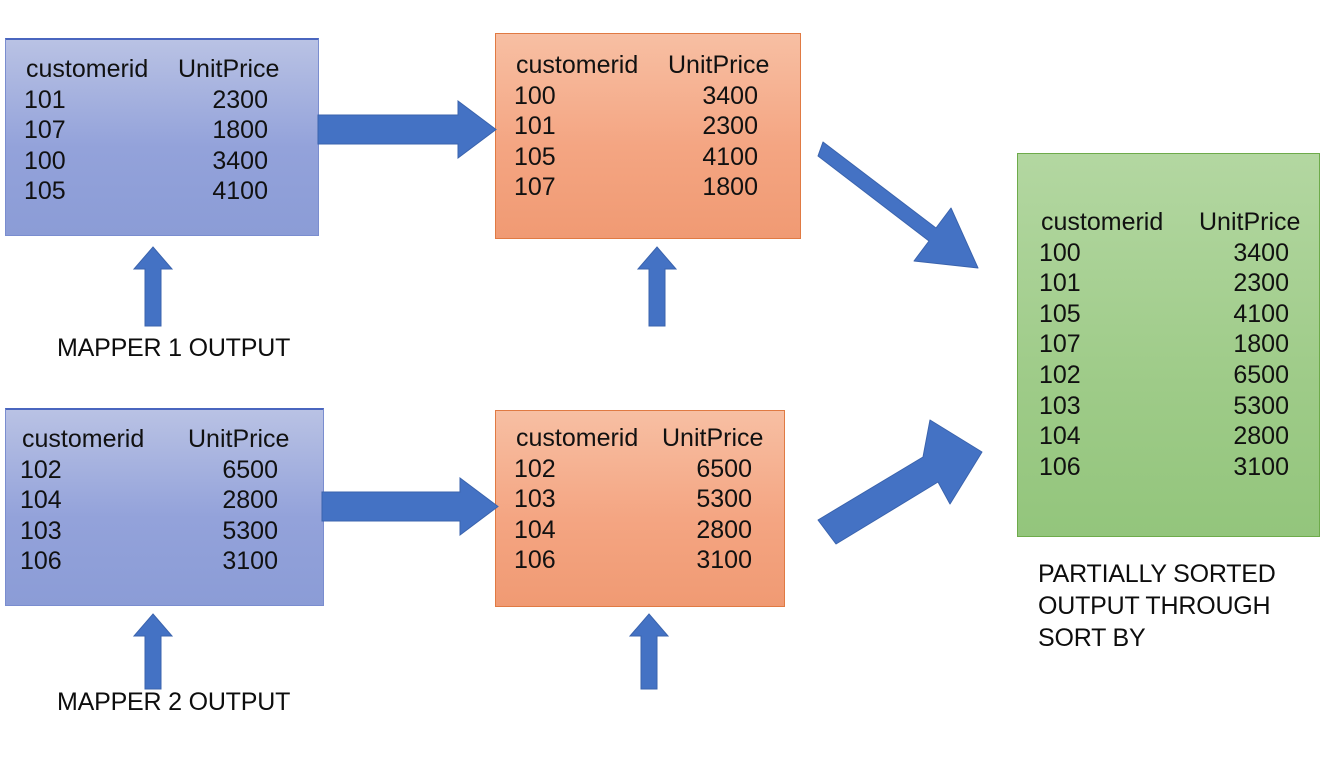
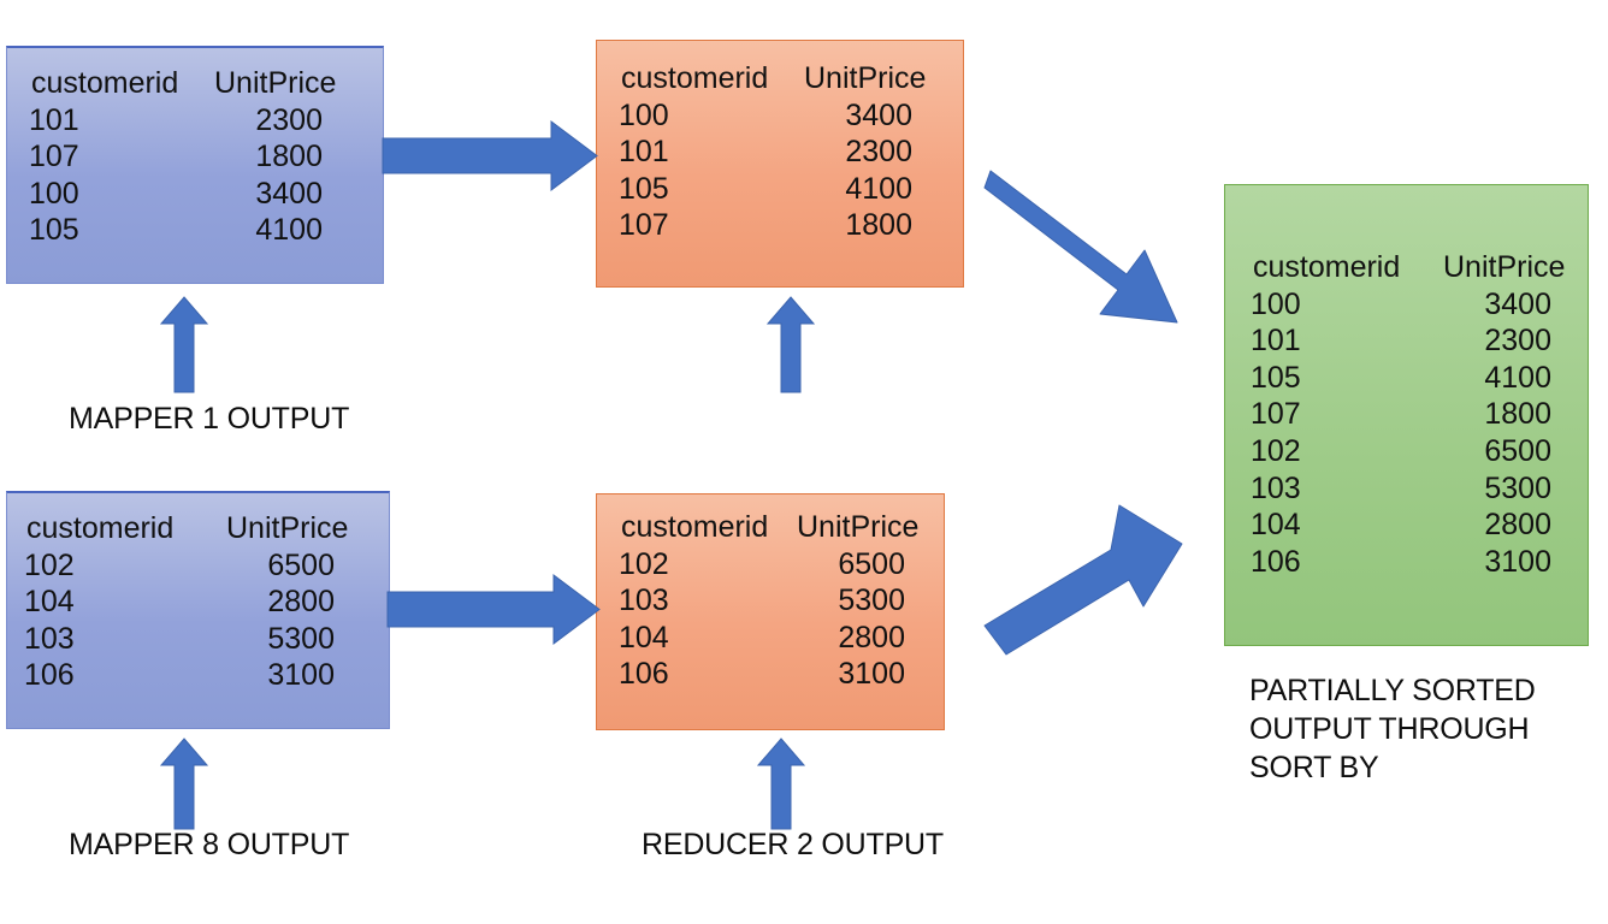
  customerid UnitPrice
  101 2300
  107 1800
  100 3400
  105 4100
  customerid UnitPrice
  100 3400
  101 2300
  105 4100
  107 1800
  customerid UnitPrice
  102 6500
  104 2800
  103 5300
  106 3100
  customerid UnitPrice
  102 6500
  103 5300
  104 2800
  106 3100
  customerid UnitPrice
  100 3400
  101 2300
  105 4100
  107 1800
  102 6500
  103 5300
  104 2800
  106 3100
  MAPPER 1 OUTPUT
- MAPPER 2 OUTPUT
+ MAPPER 8 OUTPUT
+ REDUCER 2 OUTPUT
  PARTIALLY SORTED OUTPUT THROUGH SORT BY
